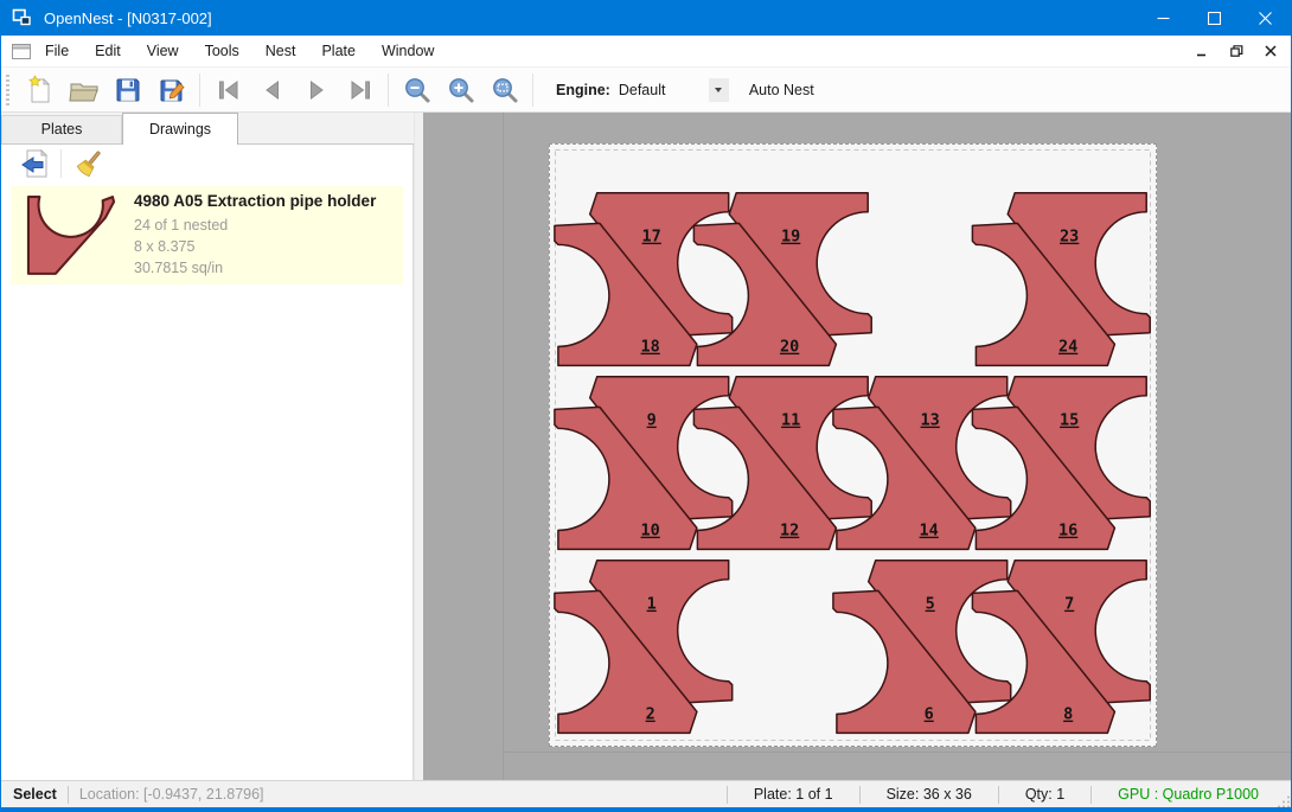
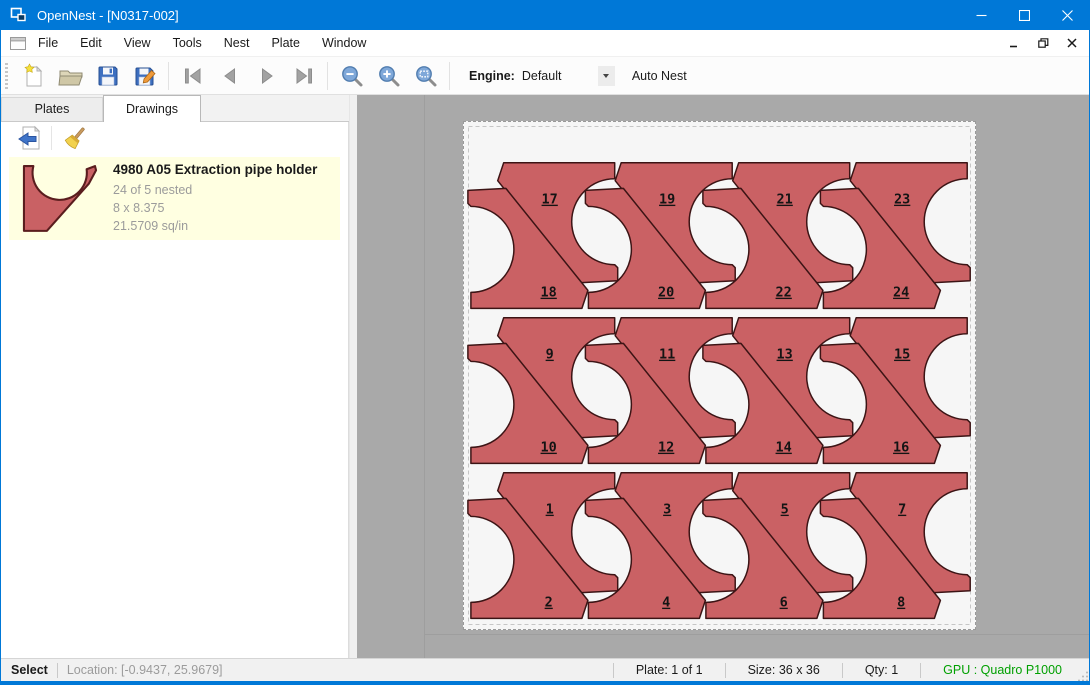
  OpenNest - [N0317-002]
  File
  Edit
  View
  Tools
  Nest
  Plate
  Window
  Engine:
  Default
  Auto Nest
  Plates
  Drawings
  4980 A05 Extraction pipe holder
- 24 of 1 nested
+ 24 of 5 nested
  8 x 8.375
- 30.7815 sq/in
+ 21.5709 sq/in
  17
  18
  19
  20
+ 21
+ 22
  23
  24
  9
  10
  11
  12
  13
  14
  15
  16
  1
  2
+ 3
+ 4
  5
  6
  7
  8
  Select
- Location: [-0.9437, 21.8796]
+ Location: [-0.9437, 25.9679]
  Plate: 1 of 1
  Size: 36 x 36
  Qty: 1
  GPU : Quadro P1000
